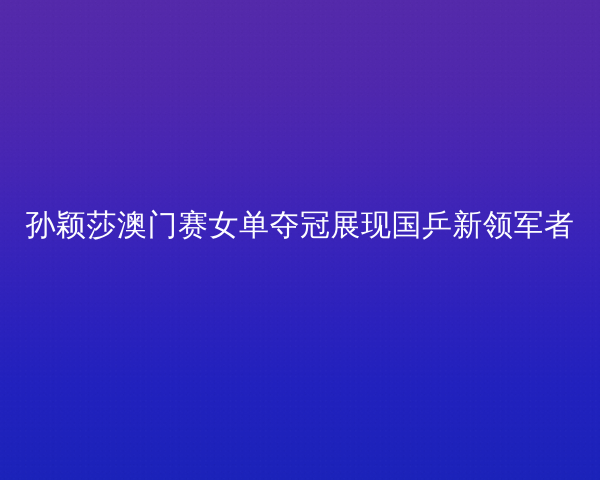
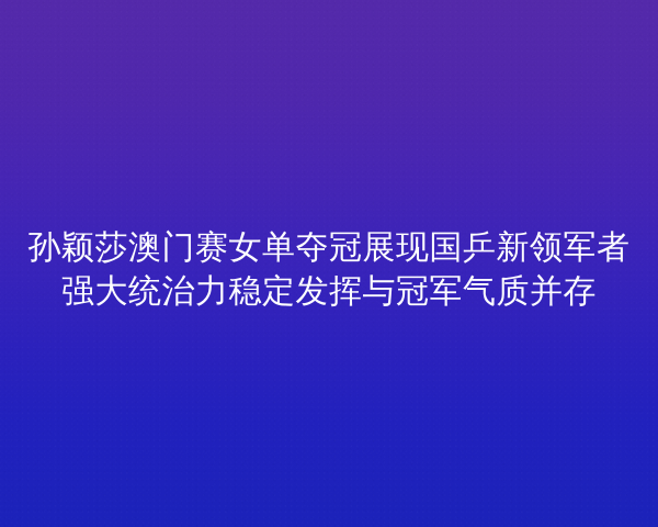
  孙颖莎澳门赛女单夺冠展现国乒新领军者
+ 强大统治力稳定发挥与冠军气质并存
